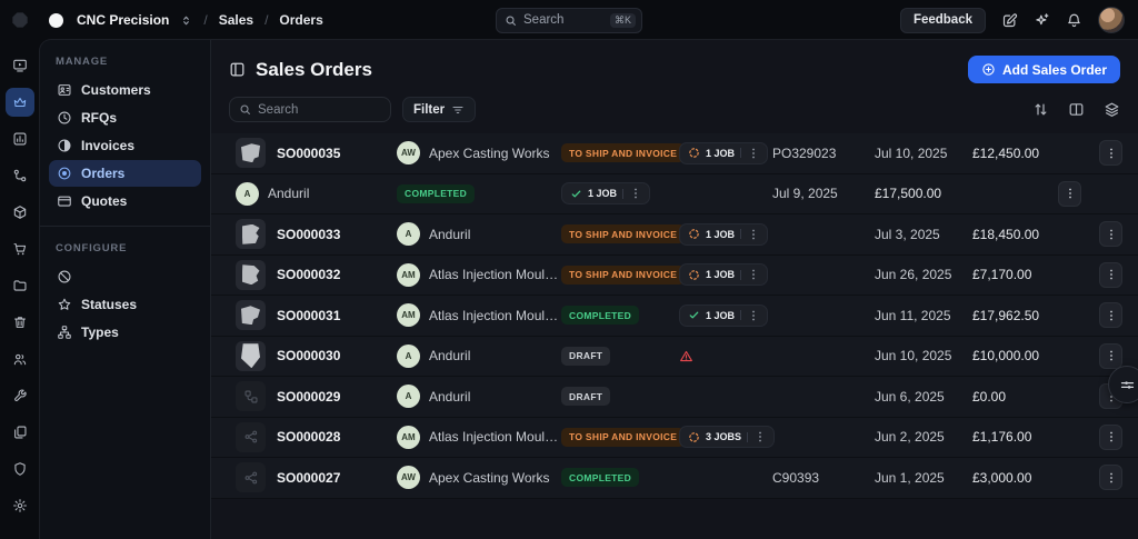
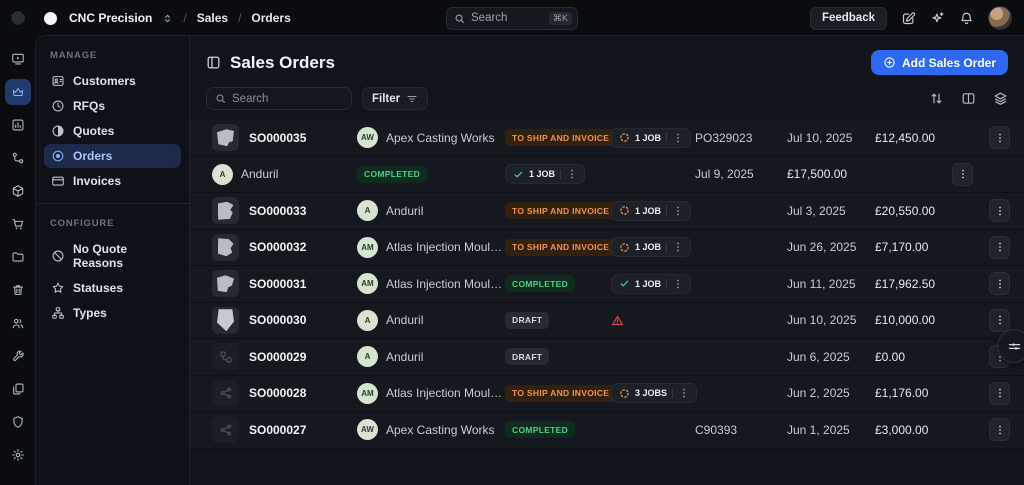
  CNC Precision
  /
  Sales
  /
  Orders
  Search
  ⌘K
  Feedback
  MANAGE
  Customers
  RFQs
- Invoices
+ Quotes
  Orders
- Quotes
+ Invoices
  CONFIGURE
+ No Quote Reasons
  Statuses
  Types
  Sales Orders
  Add Sales Order
  Search
  Filter
  SO000035
  AW
  Apex Casting Works
  TO SHIP AND INVOICE
  1 JOB
  PO329023
  Jul 10, 2025
  £12,450.00
  A
  Anduril
  COMPLETED
  1 JOB
  Jul 9, 2025
  £17,500.00
  SO000033
  A
  Anduril
  TO SHIP AND INVOICE
  1 JOB
  Jul 3, 2025
- £18,450.00
+ £20,550.00
  SO000032
  AM
  Atlas Injection Mouldin
  TO SHIP AND INVOICE
  1 JOB
  Jun 26, 2025
  £7,170.00
  SO000031
  AM
  Atlas Injection Mouldin
  COMPLETED
  1 JOB
  Jun 11, 2025
  £17,962.50
  SO000030
  A
  Anduril
  DRAFT
  Jun 10, 2025
  £10,000.00
  SO000029
  A
  Anduril
  DRAFT
  Jun 6, 2025
  £0.00
  SO000028
  AM
  Atlas Injection Mouldin
  TO SHIP AND INVOICE
  3 JOBS
  Jun 2, 2025
  £1,176.00
  SO000027
  AW
  Apex Casting Works
  COMPLETED
  C90393
  Jun 1, 2025
  £3,000.00
